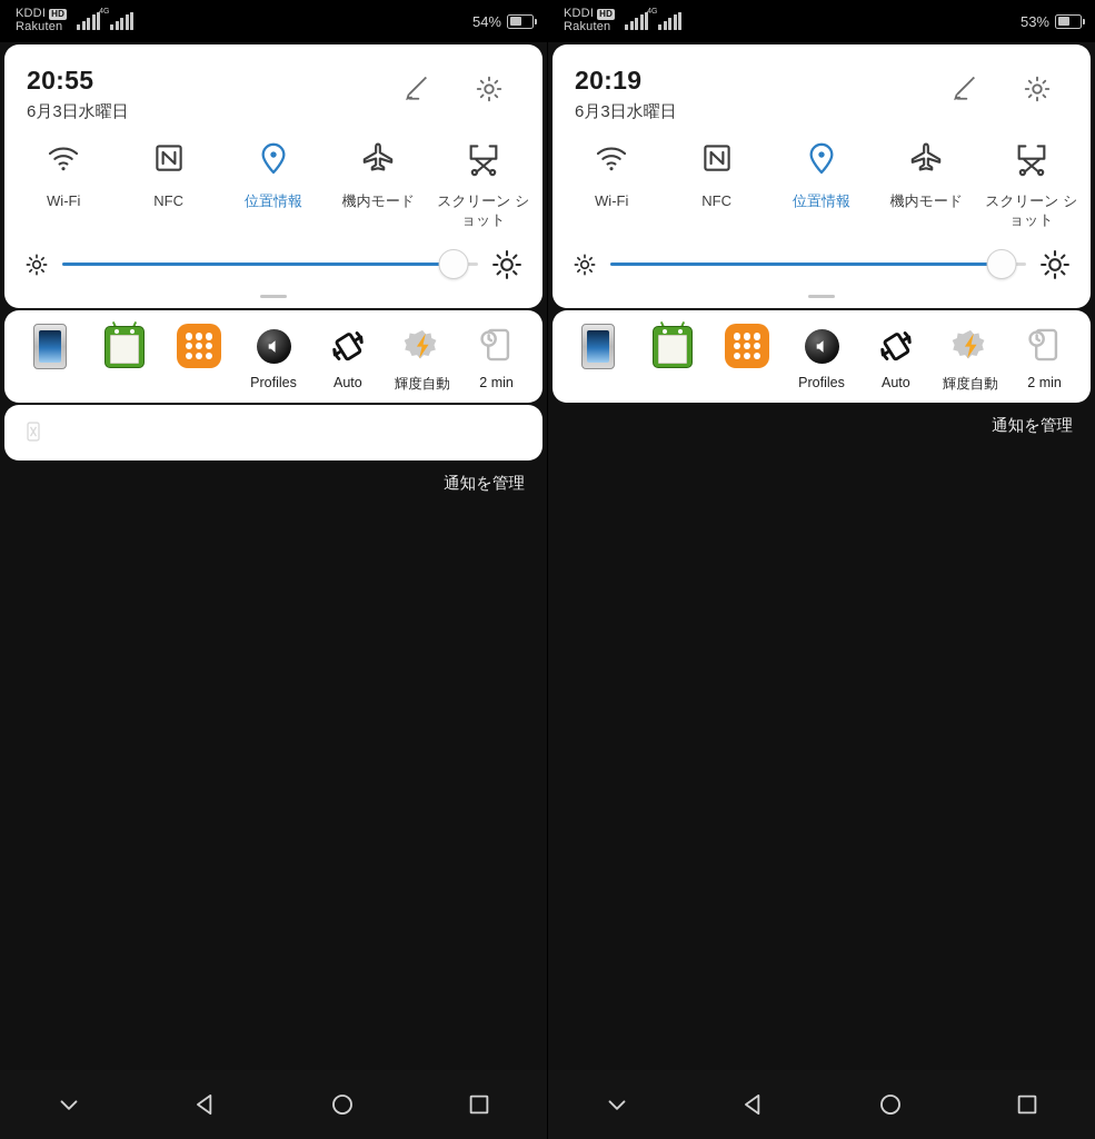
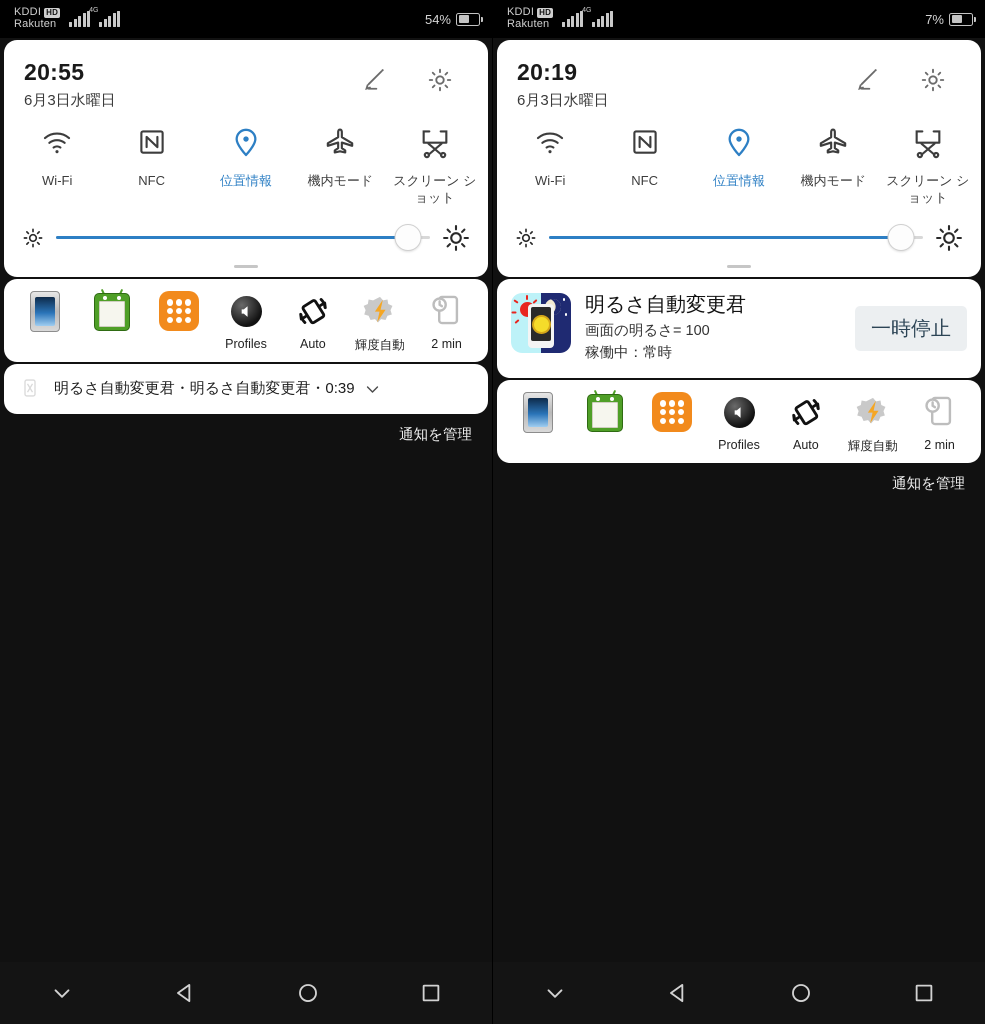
  KDDI
  HD
  Rakuten
  54%
  20:55
  6月3日水曜日
  Wi-Fi
  NFC
  位置情報
  機内モード
  スクリーン ショット
  Profiles
  Auto
  輝度自動
  2 min
+ 明るさ自動変更君・明るさ自動変更君・0:39
  通知を管理
  KDDI
  HD
  Rakuten
- 53%
+ 7%
  20:19
  6月3日水曜日
  Wi-Fi
  NFC
  位置情報
  機内モード
  スクリーン ショット
+ 明るさ自動変更君
+ 画面の明るさ= 100
+ 稼働中：常時
+ 一時停止
  Profiles
  Auto
  輝度自動
  2 min
  通知を管理
